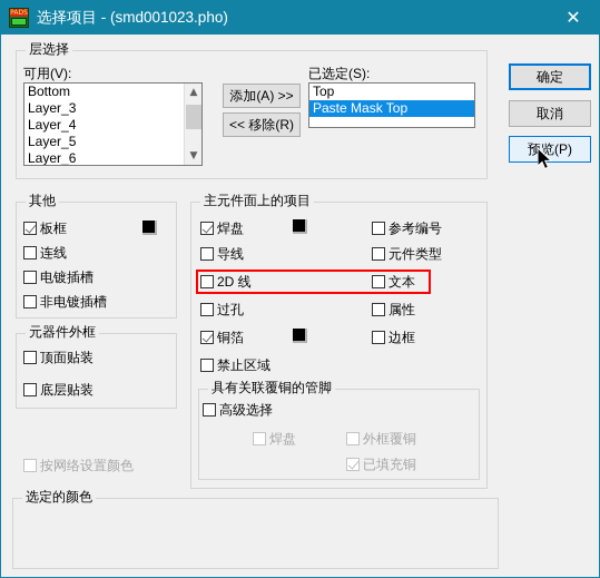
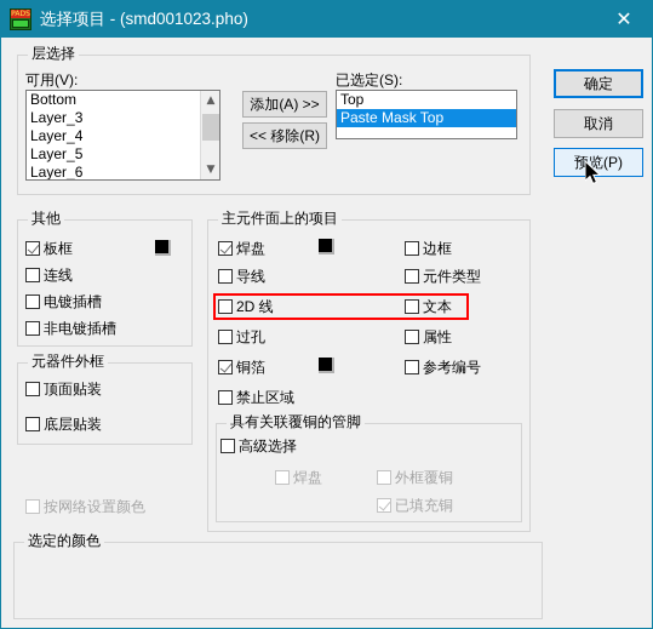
  选择项目 - (smd001023.pho)
  ✕
  层选择
  可用(V):
  Bottom
  Layer_3
  Layer_4
  Layer_5
  Layer_6
  ▲
  ▼
  添加(A) >>
  << 移除(R)
  已选定(S):
  Top
  Paste Mask Top
  其他
  板框
  连线
  电镀插槽
  非电镀插槽
  元器件外框
  顶面贴装
  底层贴装
  按网络设置颜色
  主元件面上的项目
  焊盘
  导线
  2D 线
  过孔
  铜箔
  禁止区域
- 参考编号
+ 边框
  元件类型
  文本
  属性
- 边框
+ 参考编号
  具有关联覆铜的管脚
  高级选择
  焊盘
  外框覆铜
  已填充铜
  选定的颜色
  确定
  取消
  预览(P)
